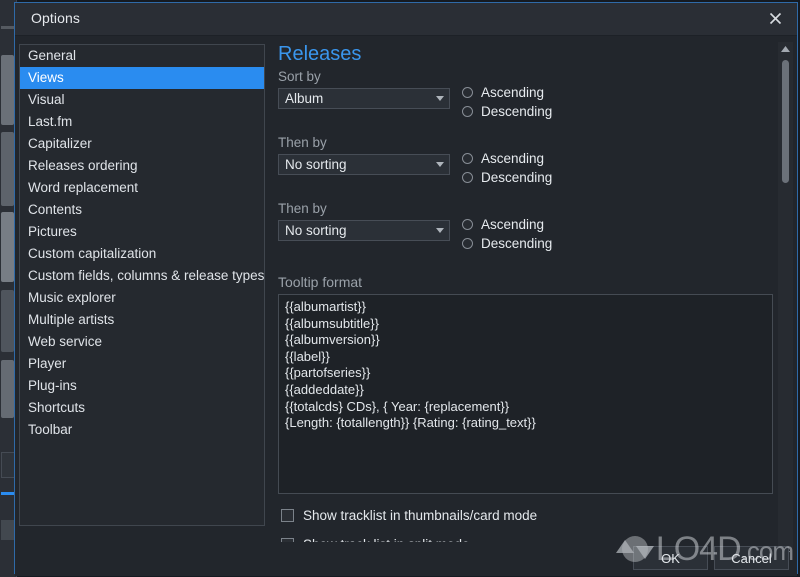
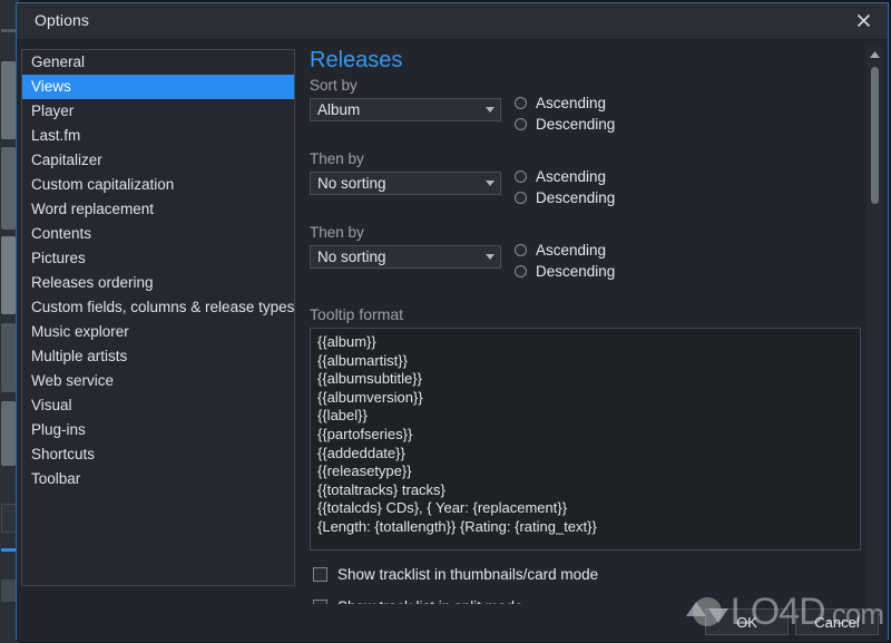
  Options
  General
  Views
- Visual
+ Player
  Last.fm
  Capitalizer
- Releases ordering
+ Custom capitalization
  Word replacement
  Contents
  Pictures
- Custom capitalization
+ Releases ordering
  Custom fields, columns & release types
  Music explorer
  Multiple artists
  Web service
- Player
+ Visual
  Plug-ins
  Shortcuts
  Toolbar
  Releases
  Sort by
  Album
  Ascending
  Descending
  Then by
  No sorting
  Ascending
  Descending
  Then by
  No sorting
  Ascending
  Descending
  Tooltip format
+ {{album}}
  {{albumartist}}
  {{albumsubtitle}}
  {{albumversion}}
  {{label}}
  {{partofseries}}
  {{addeddate}}
+ {{releasetype}}
+ {{totaltracks} tracks}
  {{totalcds} CDs}, { Year: {replacement}}
  {Length: {totallength}} {Rating: {rating_text}}
  Show tracklist in thumbnails/card mode
  OK
  Cancel
  LO4D.com
